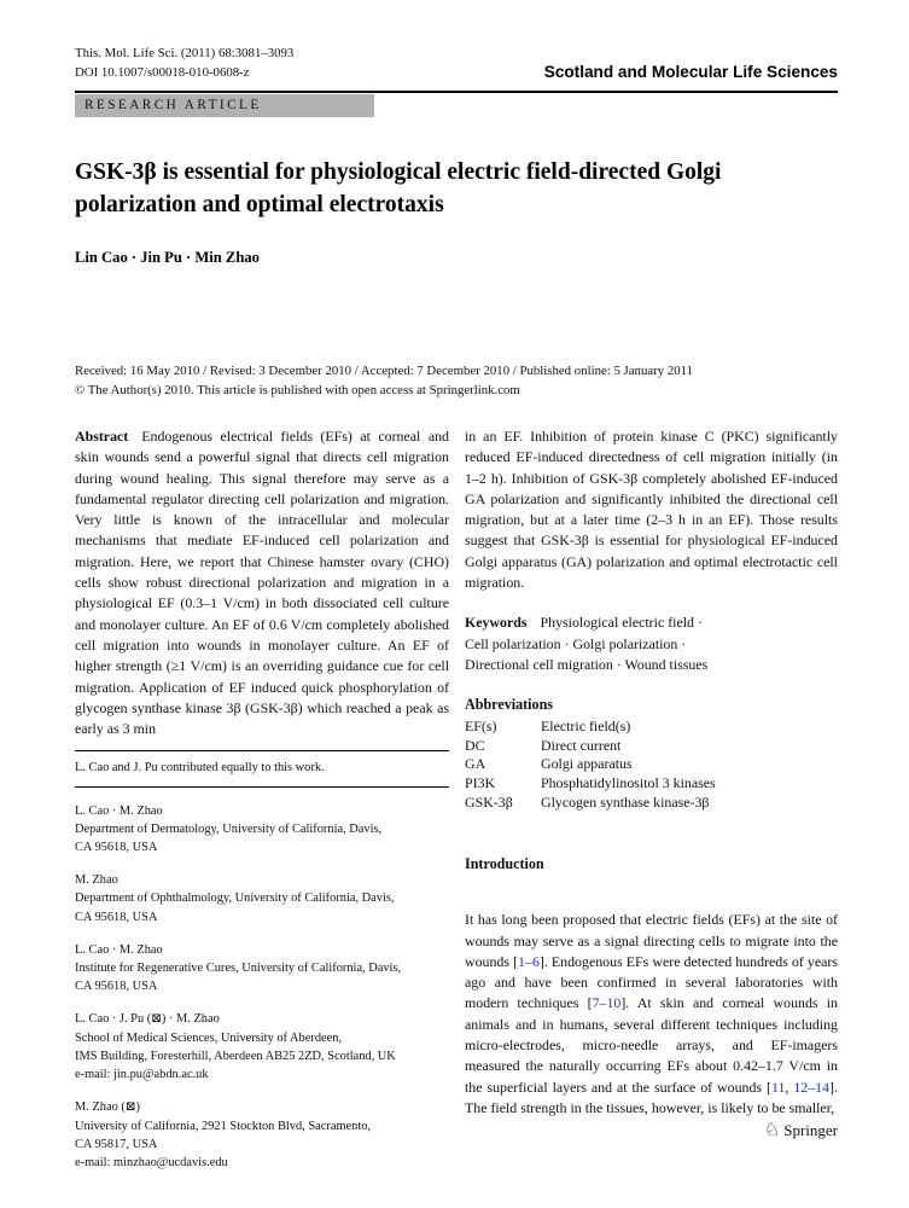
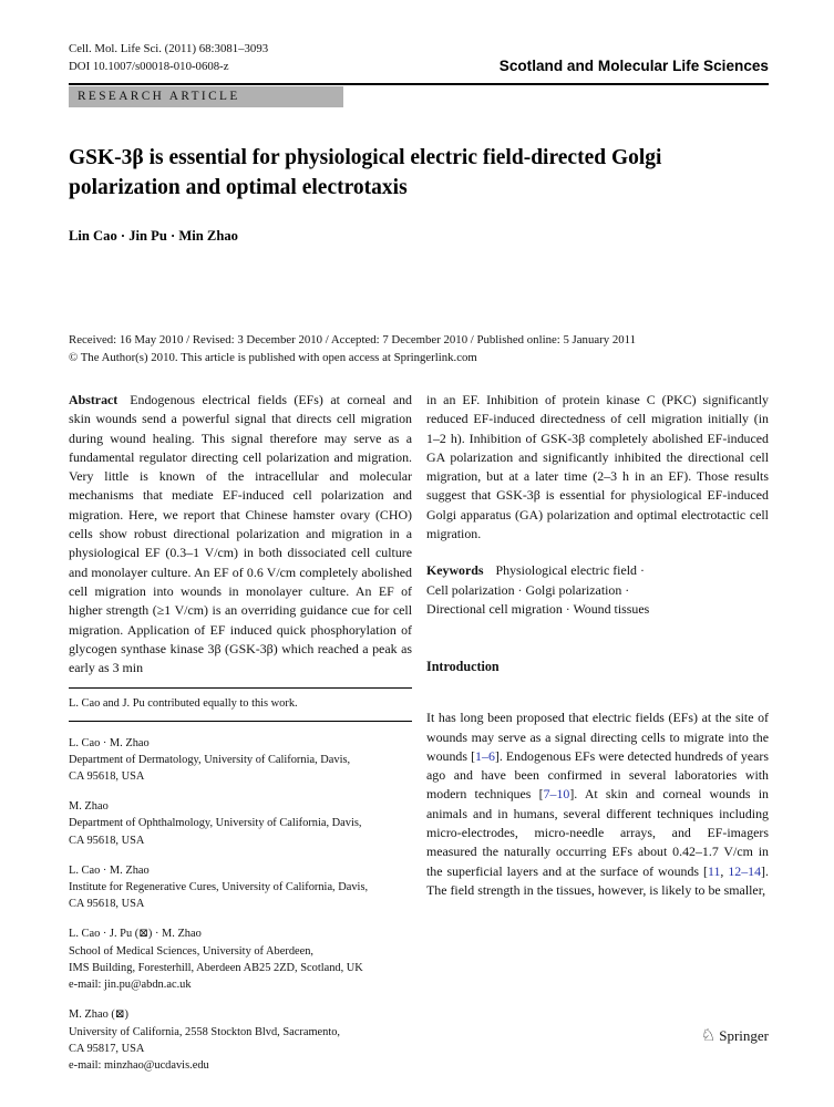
- This. Mol. Life Sci. (2011) 68:3081–3093
+ Cell. Mol. Life Sci. (2011) 68:3081–3093
  DOI 10.1007/s00018-010-0608-z
  Scotland and Molecular Life Sciences
  RESEARCH ARTICLE
  GSK-3β is essential for physiological electric field-directed Golgi polarization and optimal electrotaxis
  Lin Cao · Jin Pu · Min Zhao
  Received: 16 May 2010 / Revised: 3 December 2010 / Accepted: 7 December 2010 / Published online: 5 January 2011
  © The Author(s) 2010. This article is published with open access at Springerlink.com
  Abstract Endogenous electrical fields (EFs) at corneal and skin wounds send a powerful signal that directs cell migration during wound healing. This signal therefore may serve as a fundamental regulator directing cell polarization and migration. Very little is known of the intracellular and molecular mechanisms that mediate EF-induced cell polarization and migration. Here, we report that Chinese hamster ovary (CHO) cells show robust directional polarization and migration in a physiological EF (0.3–1 V/cm) in both dissociated cell culture and monolayer culture. An EF of 0.6 V/cm completely abolished cell migration into wounds in monolayer culture. An EF of higher strength (≥1 V/cm) is an overriding guidance cue for cell migration. Application of EF induced quick phosphorylation of glycogen synthase kinase 3β (GSK-3β) which reached a peak as early as 3 min
  L. Cao and J. Pu contributed equally to this work.
  L. Cao · M. Zhao
  Department of Dermatology, University of California, Davis,
  CA 95618, USA
  M. Zhao
  Department of Ophthalmology, University of California, Davis,
  CA 95618, USA
  L. Cao · M. Zhao
  Institute for Regenerative Cures, University of California, Davis,
  CA 95618, USA
  L. Cao · J. Pu (⊠) · M. Zhao
  School of Medical Sciences, University of Aberdeen,
  IMS Building, Foresterhill, Aberdeen AB25 2ZD, Scotland, UK
  e-mail: jin.pu@abdn.ac.uk
  M. Zhao (⊠)
- University of California, 2921 Stockton Blvd, Sacramento,
+ University of California, 2558 Stockton Blvd, Sacramento,
  CA 95817, USA
  e-mail: minzhao@ucdavis.edu
  in an EF. Inhibition of protein kinase C (PKC) significantly reduced EF-induced directedness of cell migration initially (in 1–2 h). Inhibition of GSK-3β completely abolished EF-induced GA polarization and significantly inhibited the directional cell migration, but at a later time (2–3 h in an EF). Those results suggest that GSK-3β is essential for physiological EF-induced Golgi apparatus (GA) polarization and optimal electrotactic cell migration.
  Keywords Physiological electric field ·
  Cell polarization · Golgi polarization ·
  Directional cell migration · Wound tissues
- Abbreviations
- EF(s)
- Electric field(s)
- DC
- Direct current
- GA
- Golgi apparatus
- PI3K
- Phosphatidylinositol 3 kinases
- GSK-3β
- Glycogen synthase kinase-3β
  Introduction
  It has long been proposed that electric fields (EFs) at the site of wounds may serve as a signal directing cells to migrate into the wounds [1–6]. Endogenous EFs were detected hundreds of years ago and have been confirmed in several laboratories with modern techniques [7–10]. At skin and corneal wounds in animals and in humans, several different techniques including micro-electrodes, micro-needle arrays, and EF-imagers measured the naturally occurring EFs about 0.42–1.7 V/cm in the superficial layers and at the surface of wounds [11, 12–14]. The field strength in the tissues, however, is likely to be smaller,
  ♘
  Springer
